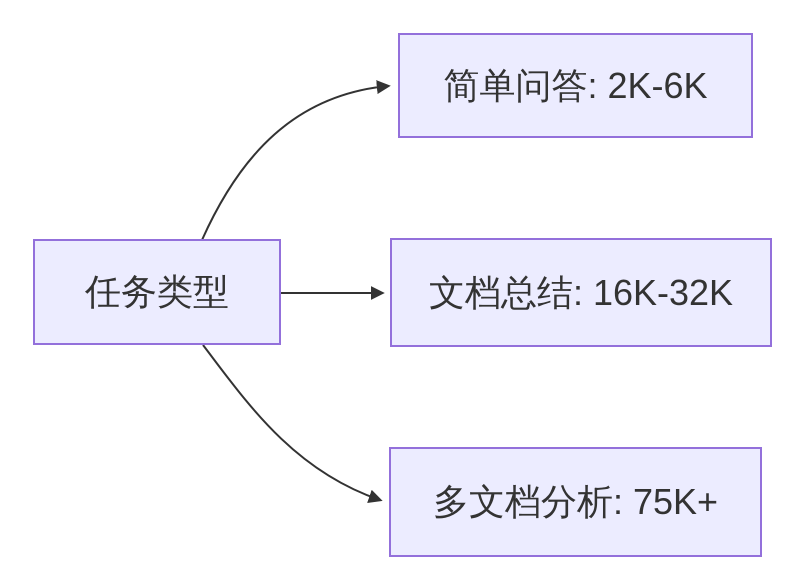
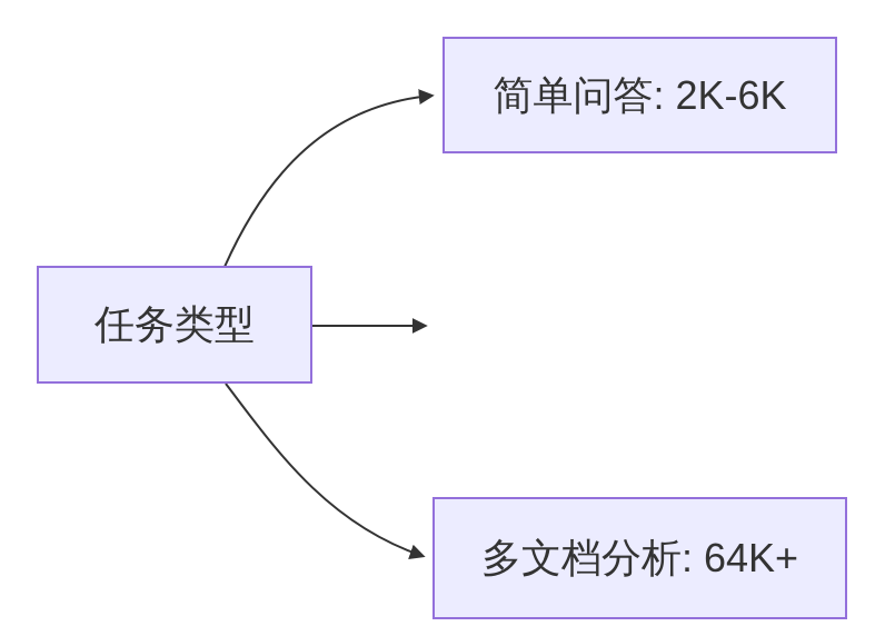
  任务类型
  简单问答: 2K-6K
- 文档总结: 16K-32K
- 多文档分析: 75K+
+ 多文档分析: 64K+
